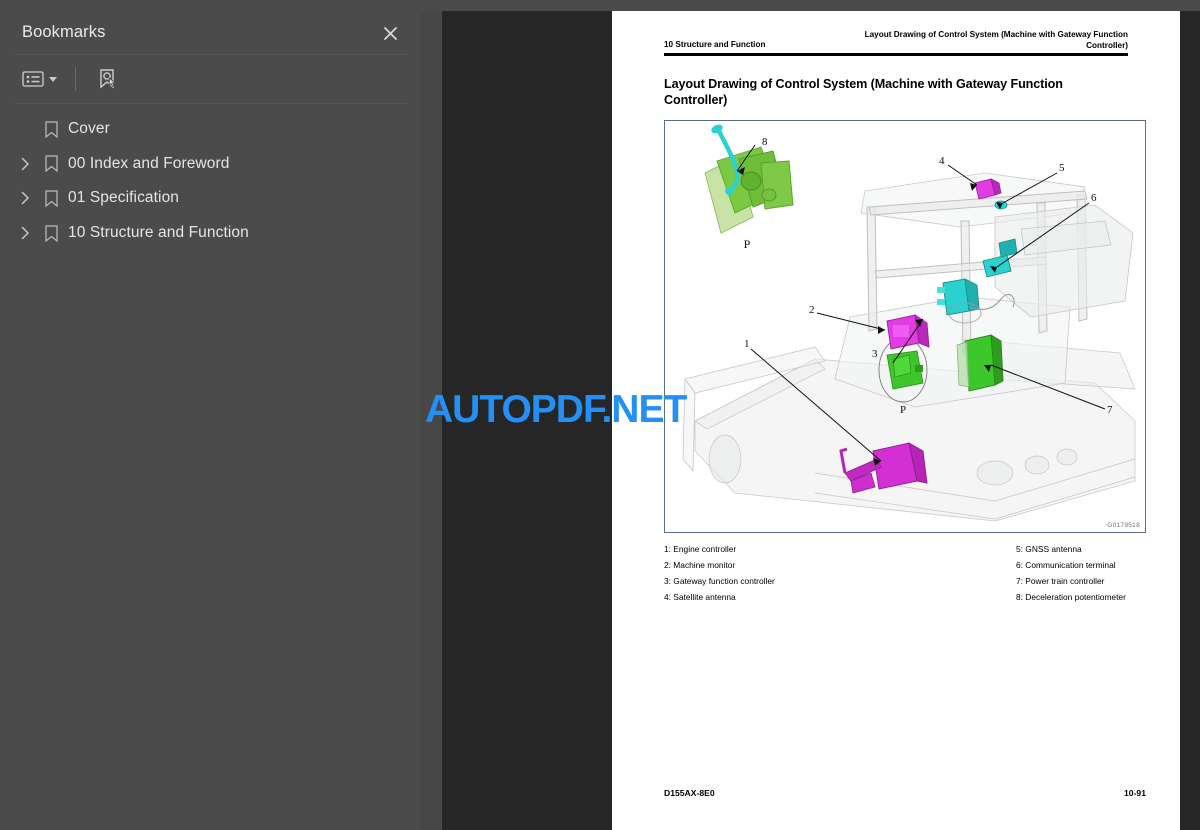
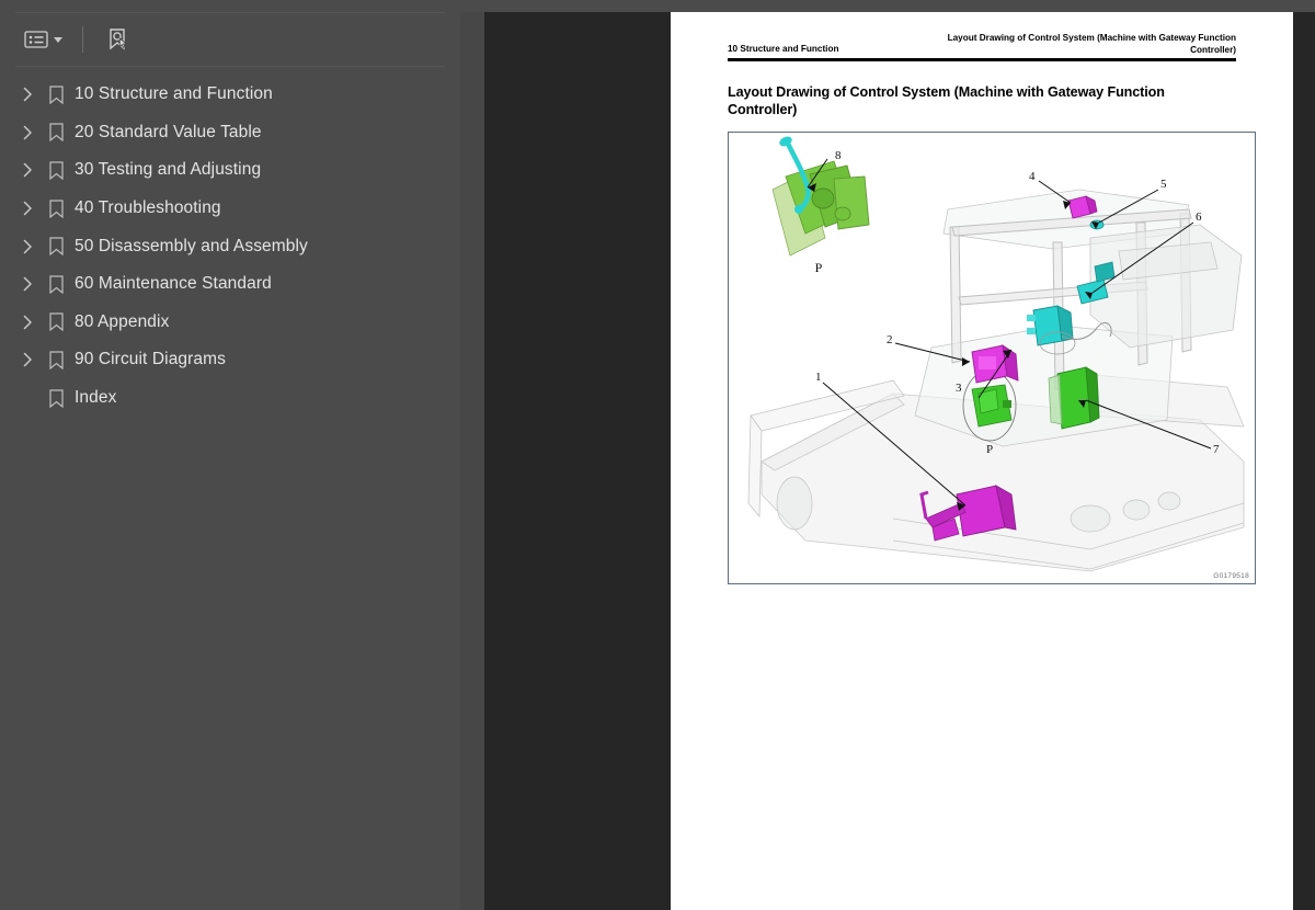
- Bookmarks
- Cover
- 00 Index and Foreword
- 01 Specification
  10 Structure and Function
+ 20 Standard Value Table
+ 30 Testing and Adjusting
+ 40 Troubleshooting
+ 50 Disassembly and Assembly
+ 60 Maintenance Standard
+ 80 Appendix
+ 90 Circuit Diagrams
+ Index
  10 Structure and Function
  Layout Drawing of Control System (Machine with Gateway Function Controller)
  Layout Drawing of Control System (Machine with Gateway Function Controller)
  P
  P
  8
  3
  2
  1
  4
  5
  6
  7
- 1: Engine controller
- 2: Machine monitor
- 3: Gateway function controller
- 4: Satellite antenna
- 5: GNSS antenna
- 6: Communication terminal
- 7: Power train controller
- 8: Deceleration potentiometer
- D155AX-8E0
- 10-91
- AUTOPDF.NET
